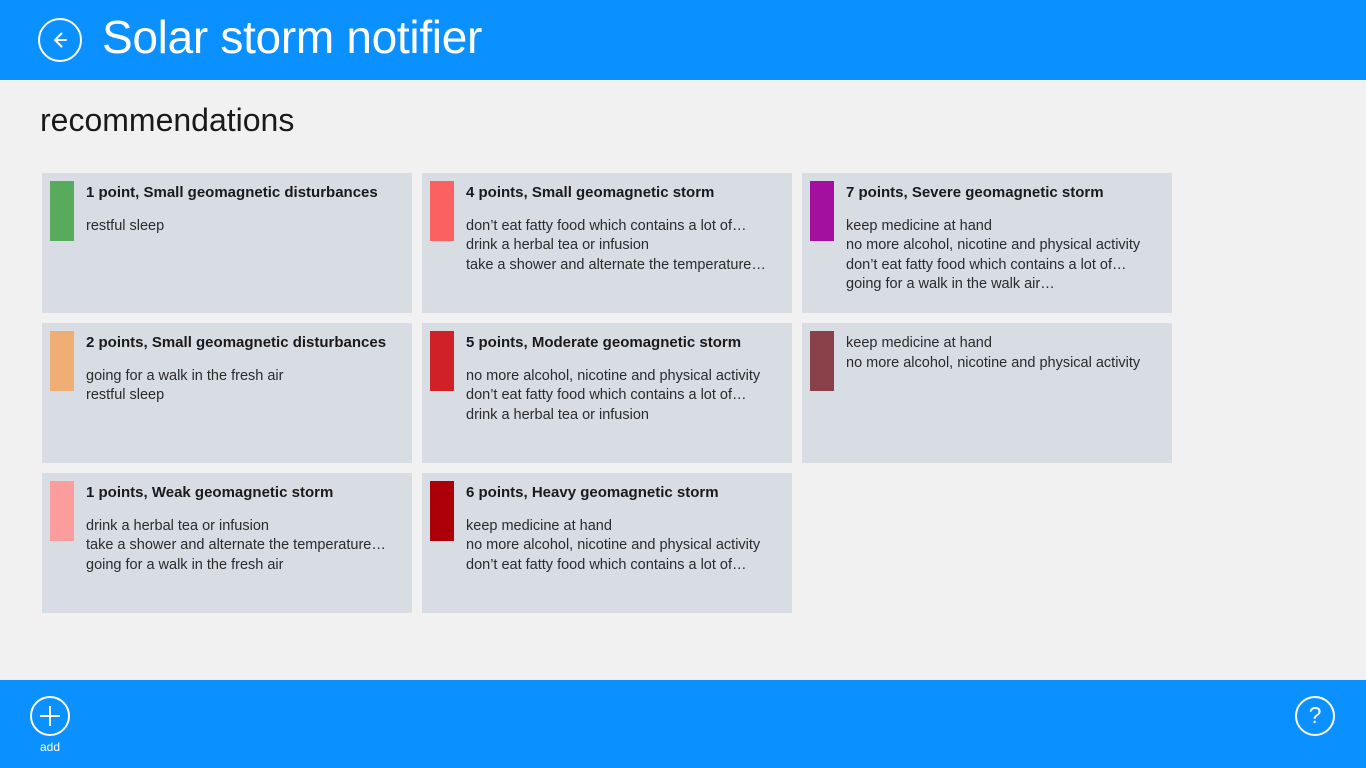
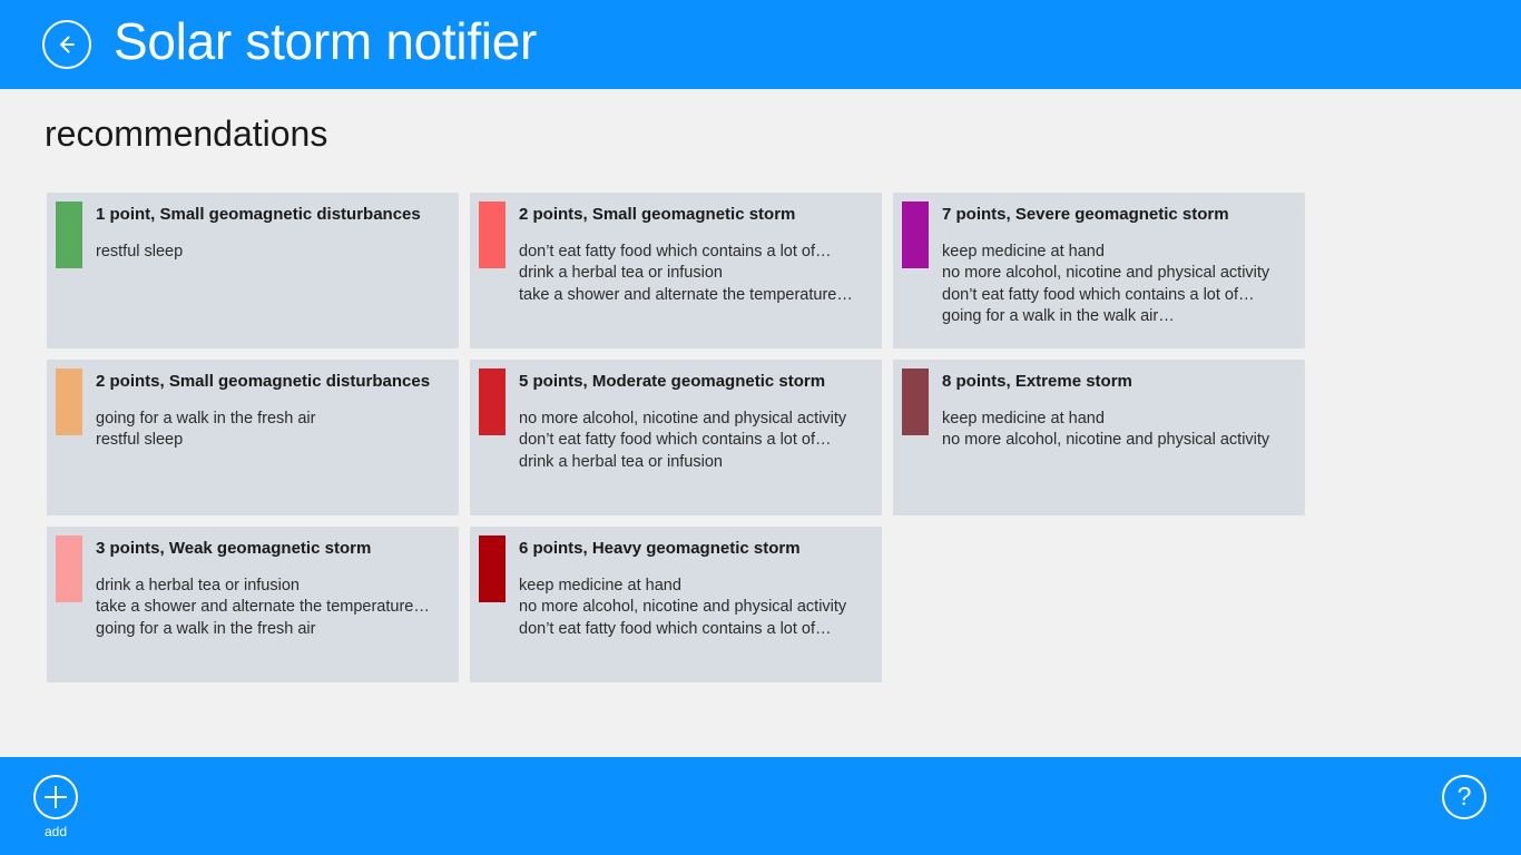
  Solar storm notifier
  recommendations
  1 point, Small geomagnetic disturbances
  restful sleep
  2 points, Small geomagnetic disturbances
  going for a walk in the fresh air
  restful sleep
- 1 points, Weak geomagnetic storm
+ 3 points, Weak geomagnetic storm
  drink a herbal tea or infusion
  take a shower and alternate the temperature…
  going for a walk in the fresh air
- 4 points, Small geomagnetic storm
+ 2 points, Small geomagnetic storm
  don’t eat fatty food which contains a lot of…
  drink a herbal tea or infusion
  take a shower and alternate the temperature…
  5 points, Moderate geomagnetic storm
  no more alcohol, nicotine and physical activity
  don’t eat fatty food which contains a lot of…
  drink a herbal tea or infusion
  6 points, Heavy geomagnetic storm
  keep medicine at hand
  no more alcohol, nicotine and physical activity
  don’t eat fatty food which contains a lot of…
  7 points, Severe geomagnetic storm
  keep medicine at hand
  no more alcohol, nicotine and physical activity
  don’t eat fatty food which contains a lot of…
  going for a walk in the walk air…
+ 8 points, Extreme storm
  keep medicine at hand
  no more alcohol, nicotine and physical activity
  add
  ?
